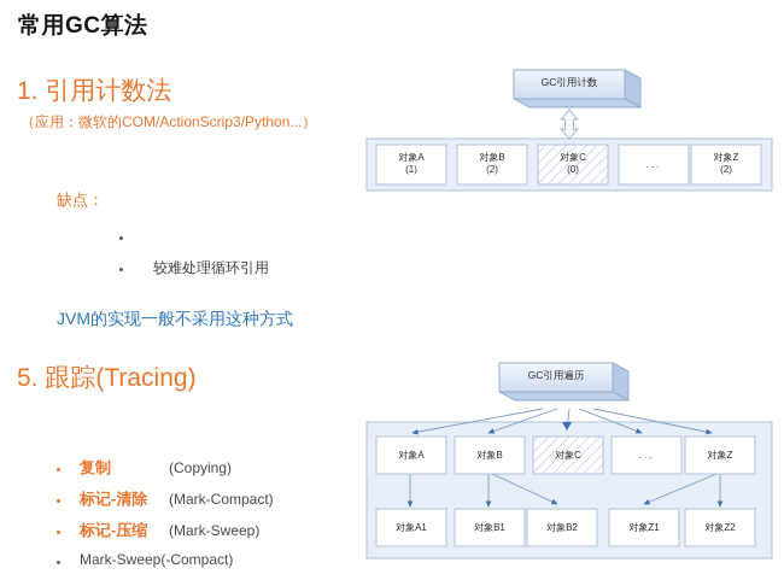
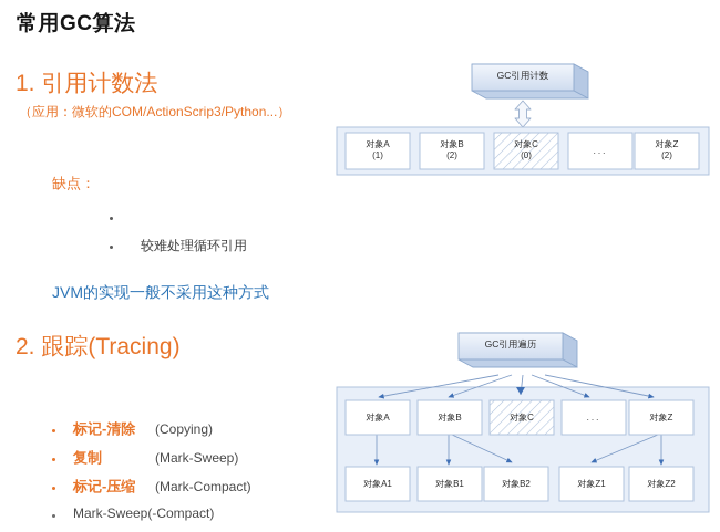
  常用GC算法
  1. 引用计数法
  （应用：微软的COM/ActionScrip3/Python...）
  缺点：
  较难处理循环引用
  JVM的实现一般不采用这种方式
- 5. 跟踪(Tracing)
+ 2. 跟踪(Tracing)
- 复制
+ 标记-清除
  (Copying)
- 标记-清除
+ 复制
- (Mark-Compact)
+ (Mark-Sweep)
  标记-压缩
- (Mark-Sweep)
+ (Mark-Compact)
  Mark-Sweep(-Compact)
  GC引用计数
  对象A
  (1)
  对象B
  (2)
  对象C
  (0)
  ...
  对象Z
  (2)
  GC引用遍历
  对象A
  对象B
  对象C
  ...
  对象Z
  对象A1
  对象B1
  对象B2
  对象Z1
  对象Z2
